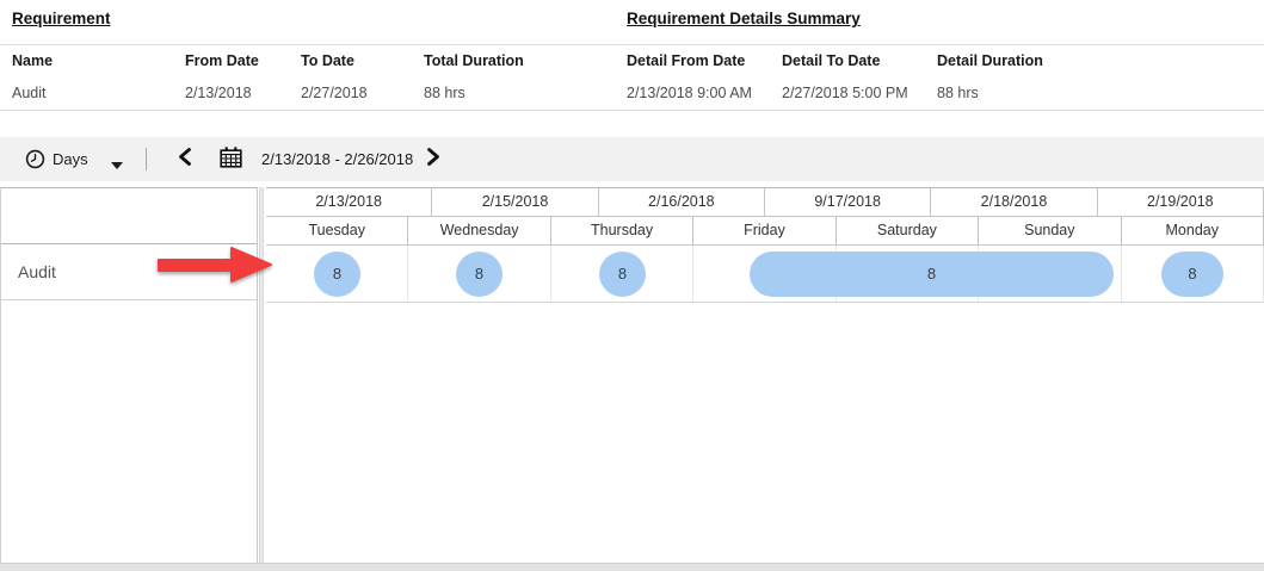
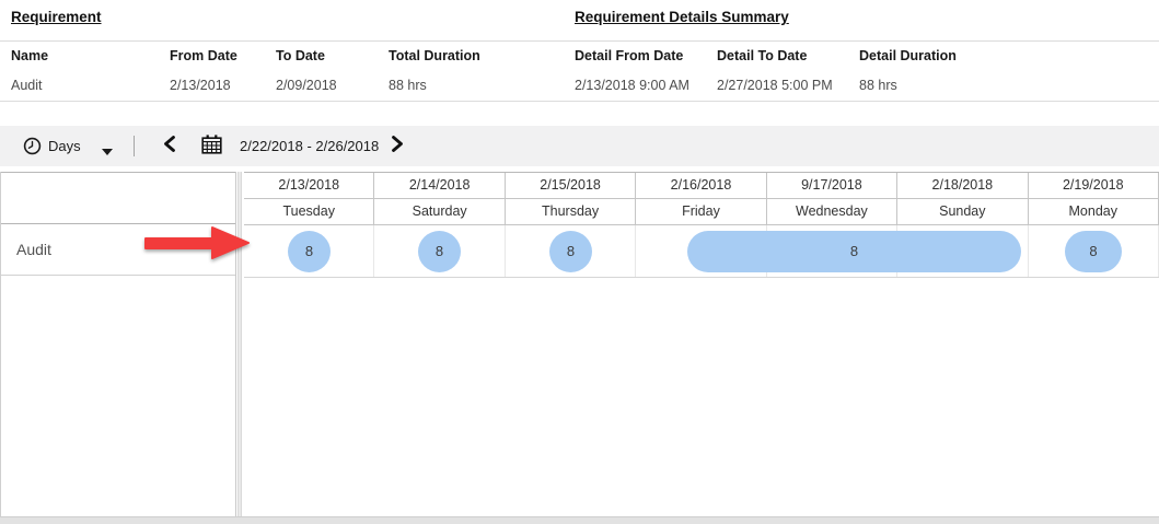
  Requirement
  Requirement Details Summary
  Name
  From Date
  To Date
  Total Duration
  Detail From Date
  Detail To Date
  Detail Duration
  Audit
  2/13/2018
- 2/27/2018
+ 2/09/2018
  88 hrs
  2/13/2018 9:00 AM
  2/27/2018 5:00 PM
  88 hrs
  Days
- 2/13/2018 - 2/26/2018
+ 2/22/2018 - 2/26/2018
  Audit
  2/13/2018
+ 2/14/2018
  2/15/2018
  2/16/2018
  9/17/2018
  2/18/2018
  2/19/2018
  Tuesday
- Wednesday
+ Saturday
  Thursday
  Friday
- Saturday
+ Wednesday
  Sunday
  Monday
  8
  8
  8
  8
  8
